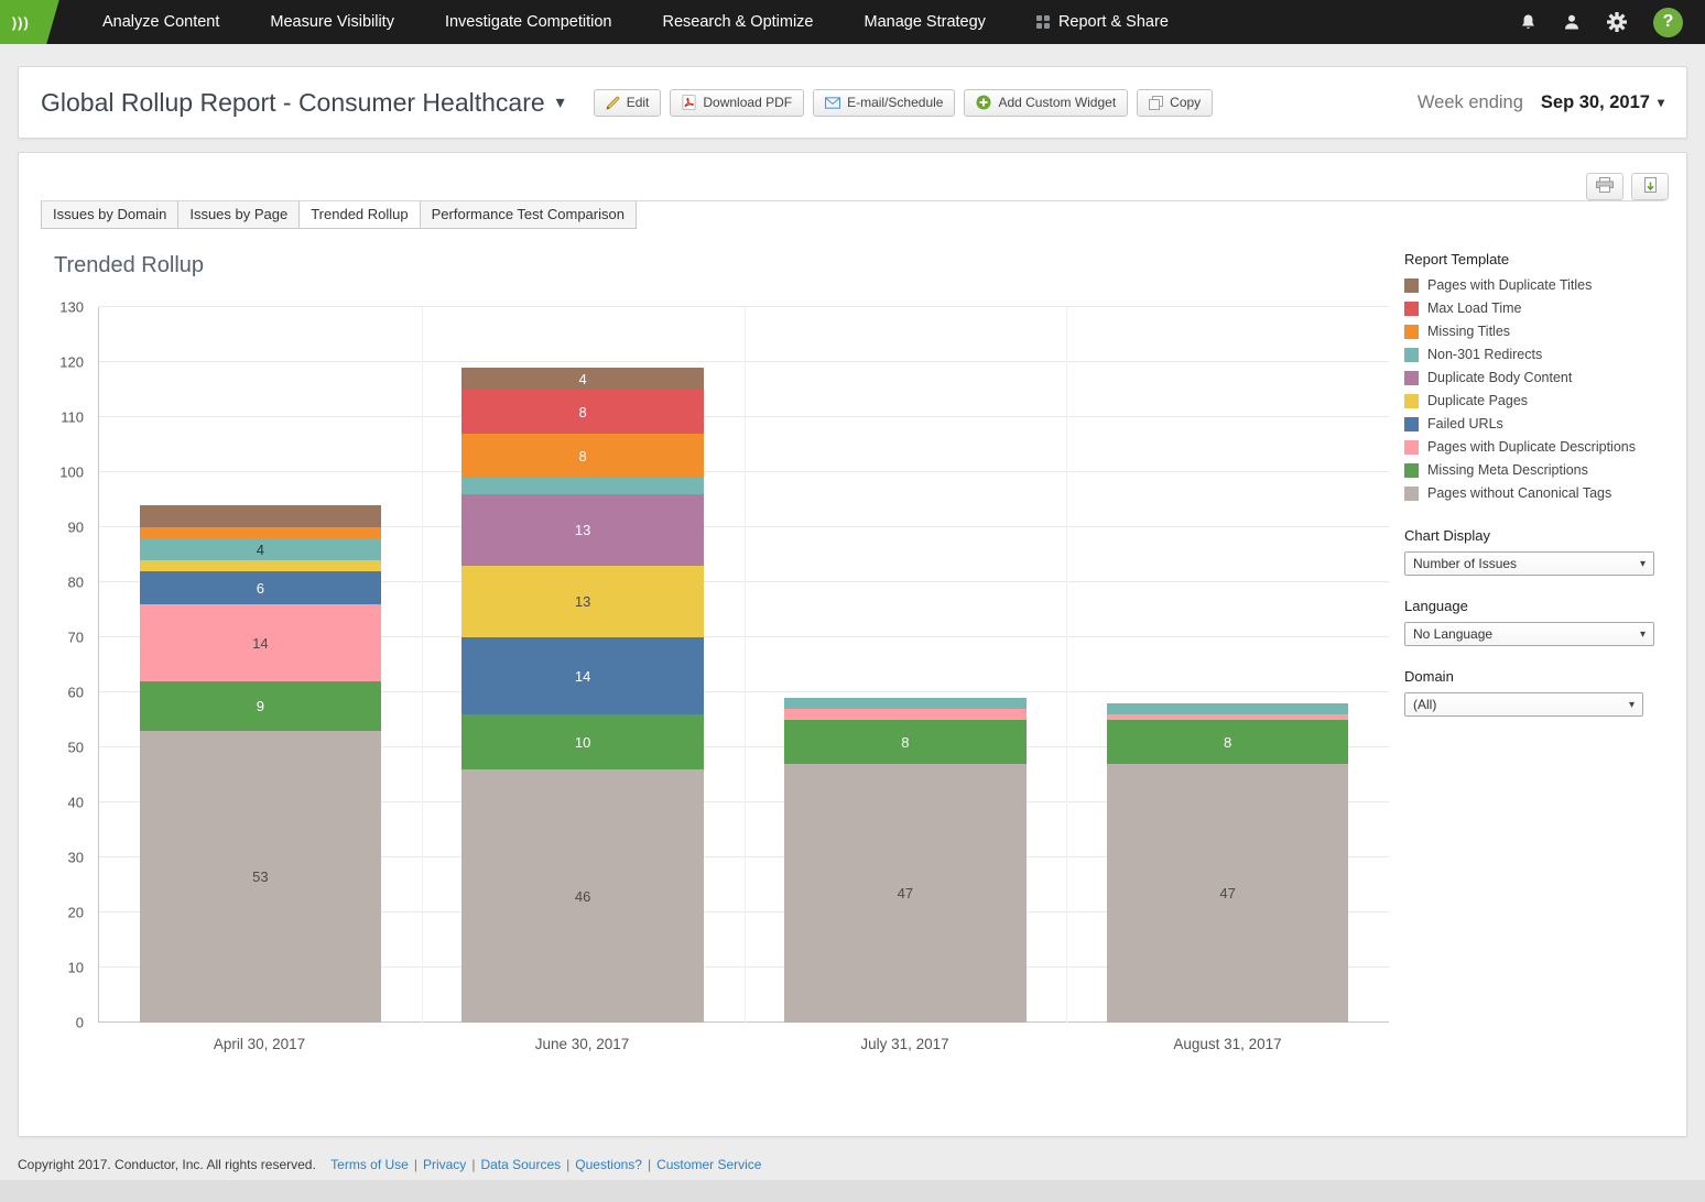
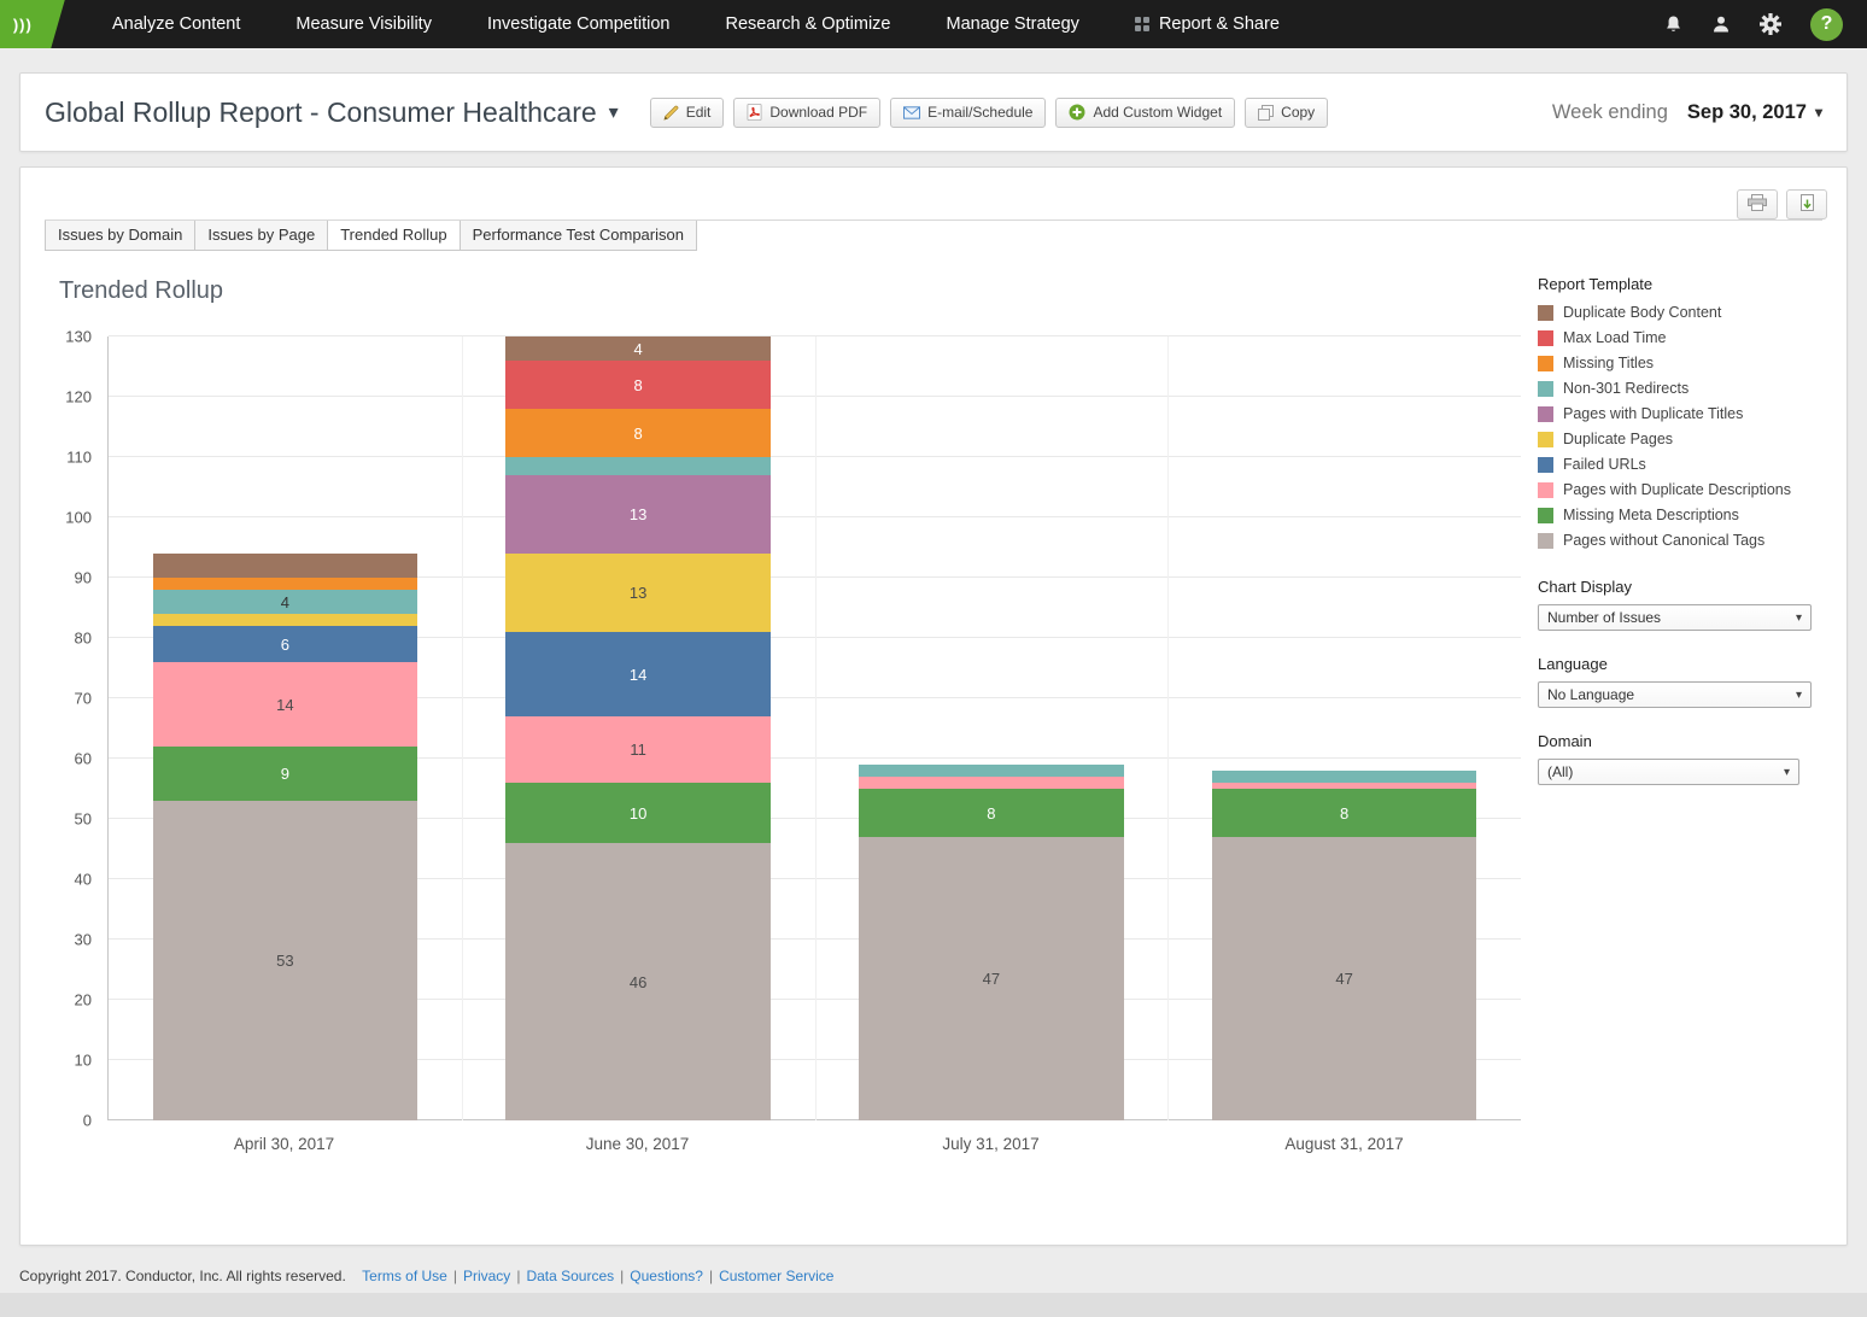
  Analyze Content
  Measure Visibility
  Investigate Competition
  Research & Optimize
  Manage Strategy
  Report & Share
  ?
  Global Rollup Report - Consumer Healthcare
  ▾
  Edit
  Download PDF
  E-mail/Schedule
  Add Custom Widget
  Copy
  Week ending
  Sep 30, 2017
  ▾
  Issues by Domain
  Issues by Page
  Trended Rollup
  Performance Test Comparison
  Trended Rollup
  0
  10
  20
  30
  40
  50
  60
  70
  80
  90
  100
  110
  120
  130
  4
  6
  14
  9
  53
  4
  8
  8
  13
  13
  14
+ 11
  10
  46
  8
  47
  8
  47
  April 30, 2017
  June 30, 2017
  July 31, 2017
  August 31, 2017
  Report Template
- Pages with Duplicate Titles
+ Duplicate Body Content
  Max Load Time
  Missing Titles
  Non-301 Redirects
- Duplicate Body Content
+ Pages with Duplicate Titles
  Duplicate Pages
  Failed URLs
  Pages with Duplicate Descriptions
  Missing Meta Descriptions
  Pages without Canonical Tags
  Chart Display
  Number of Issues
  ▾
  Language
  No Language
  ▾
  Domain
  (All)
  ▾
  Copyright 2017. Conductor, Inc. All rights reserved. Terms of Use | Privacy | Data Sources | Questions? | Customer Service
